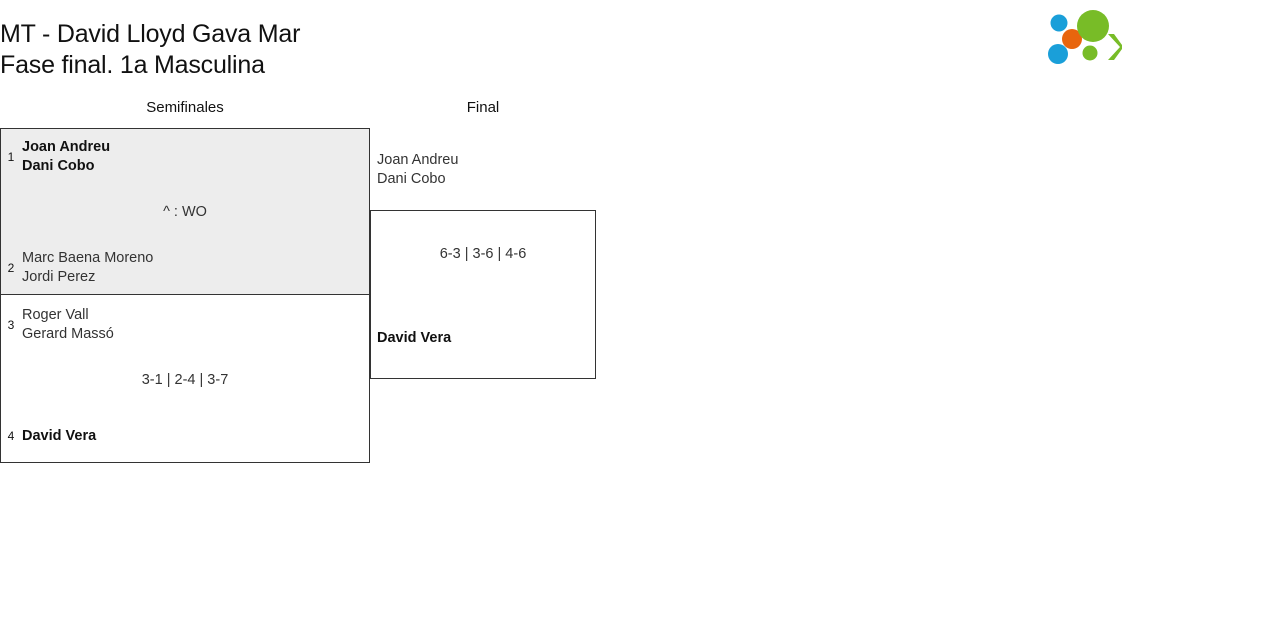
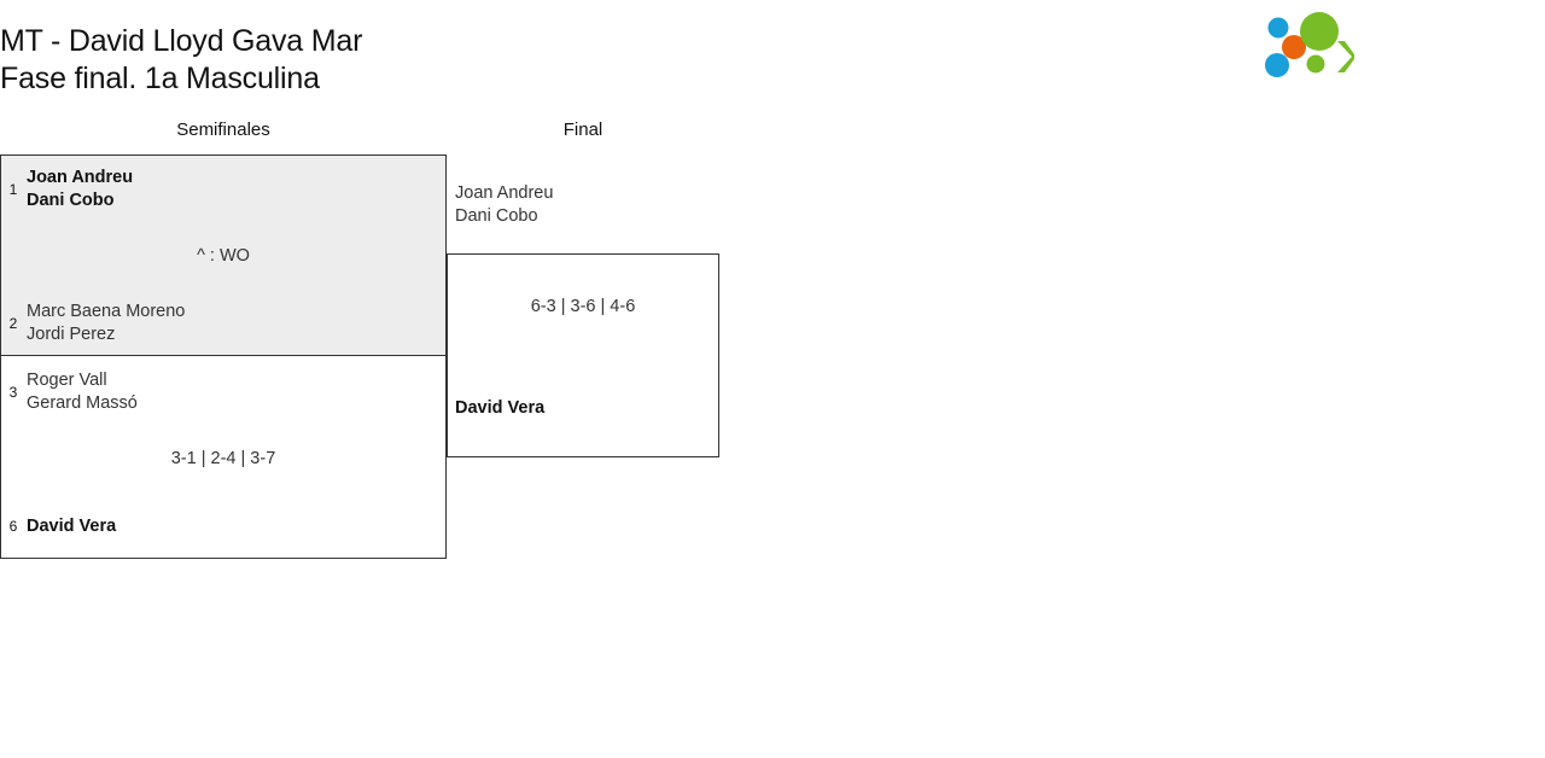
  MT - David Lloyd Gava Mar
  Fase final. 1a Masculina
  Semifinales
  Final
  1
  Joan Andreu
  Dani Cobo
  ^ : WO
  2
  Marc Baena Moreno
  Jordi Perez
  3
  Roger Vall
  Gerard Massó
  3-1 | 2-4 | 3-7
- 4
+ 6
  David Vera
  Joan Andreu
  Dani Cobo
  6-3 | 3-6 | 4-6
  David Vera
